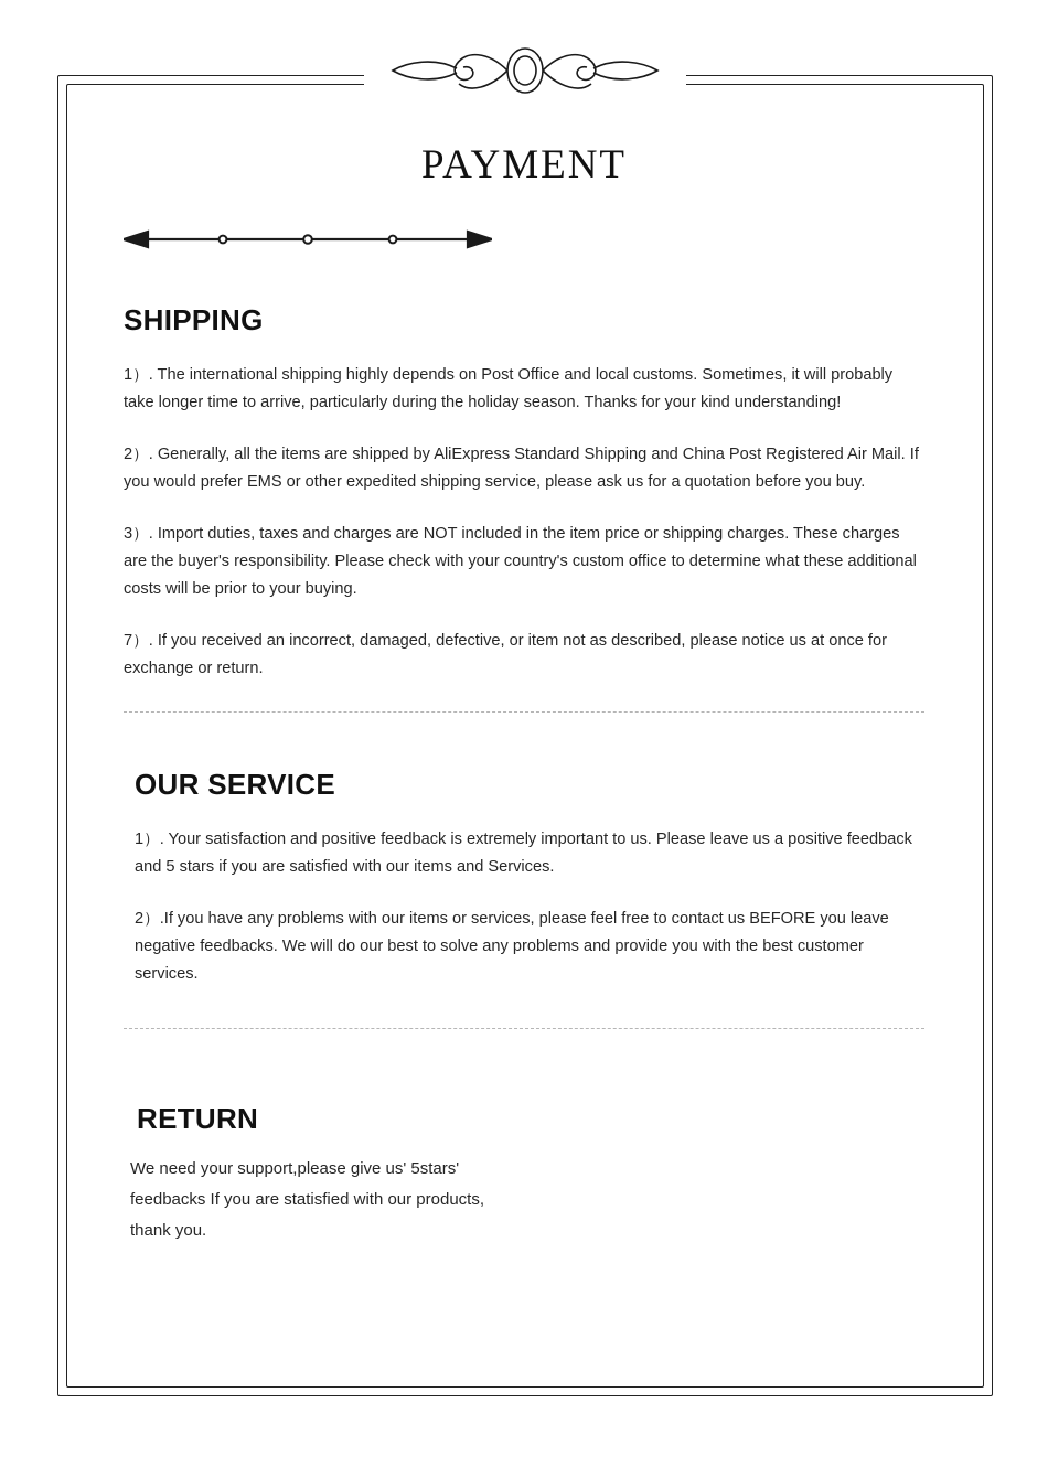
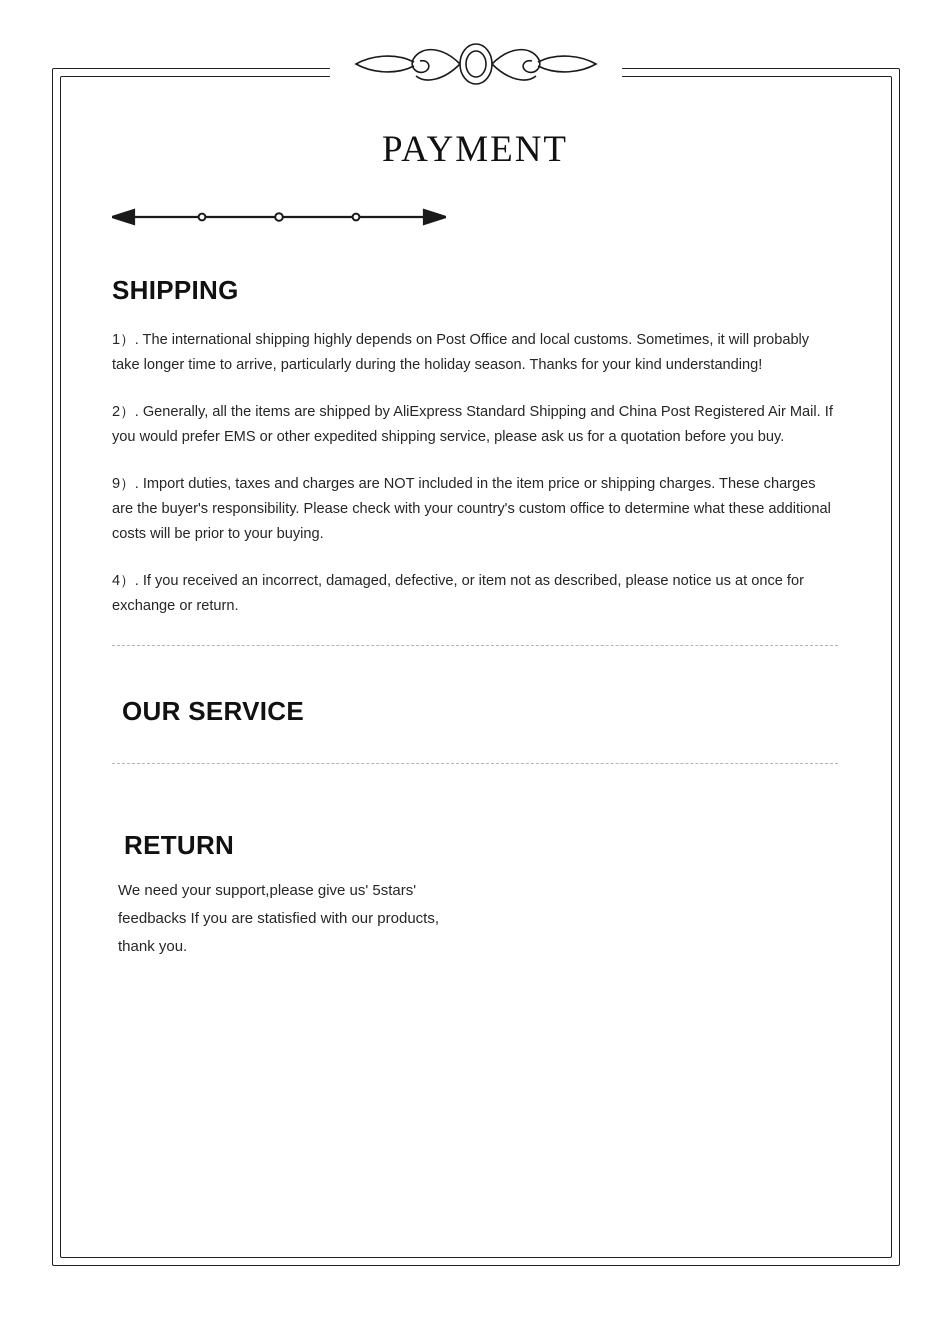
  PAYMENT
  SHIPPING
  1）. The international shipping highly depends on Post Office and local customs. Sometimes, it will probably take longer time to arrive, particularly during the holiday season. Thanks for your kind understanding!
  2）. Generally, all the items are shipped by AliExpress Standard Shipping and China Post Registered Air Mail. If you would prefer EMS or other expedited shipping service, please ask us for a quotation before you buy.
- 3）. Import duties, taxes and charges are NOT included in the item price or shipping charges. These charges are the buyer's responsibility. Please check with your country's custom office to determine what these additional costs will be prior to your buying.
+ 9）. Import duties, taxes and charges are NOT included in the item price or shipping charges. These charges are the buyer's responsibility. Please check with your country's custom office to determine what these additional costs will be prior to your buying.
- 7）. If you received an incorrect, damaged, defective, or item not as described, please notice us at once for exchange or return.
+ 4）. If you received an incorrect, damaged, defective, or item not as described, please notice us at once for exchange or return.
  OUR SERVICE
- 1）. Your satisfaction and positive feedback is extremely important to us. Please leave us a positive feedback and 5 stars if you are satisfied with our items and Services.
- 2）.If you have any problems with our items or services, please feel free to contact us BEFORE you leave negative feedbacks. We will do our best to solve any problems and provide you with the best customer services.
  RETURN
  We need your support,please give us' 5stars' feedbacks If you are statisfied with our products, thank you.
